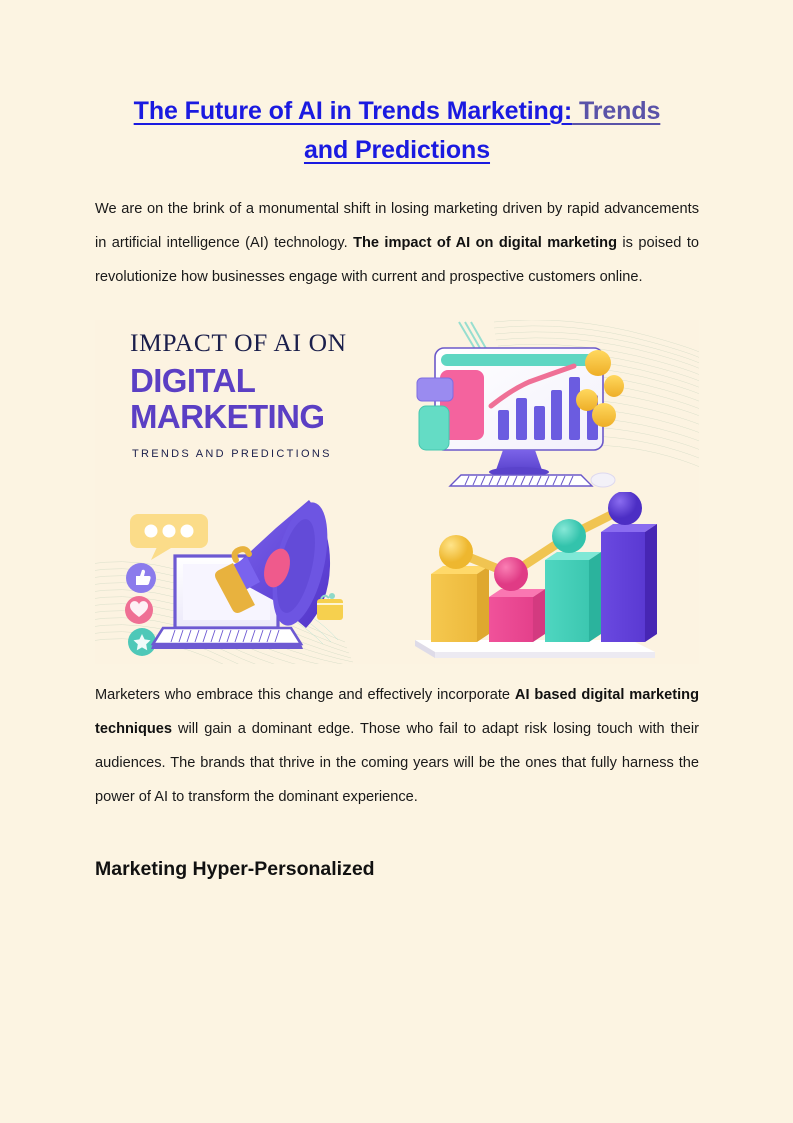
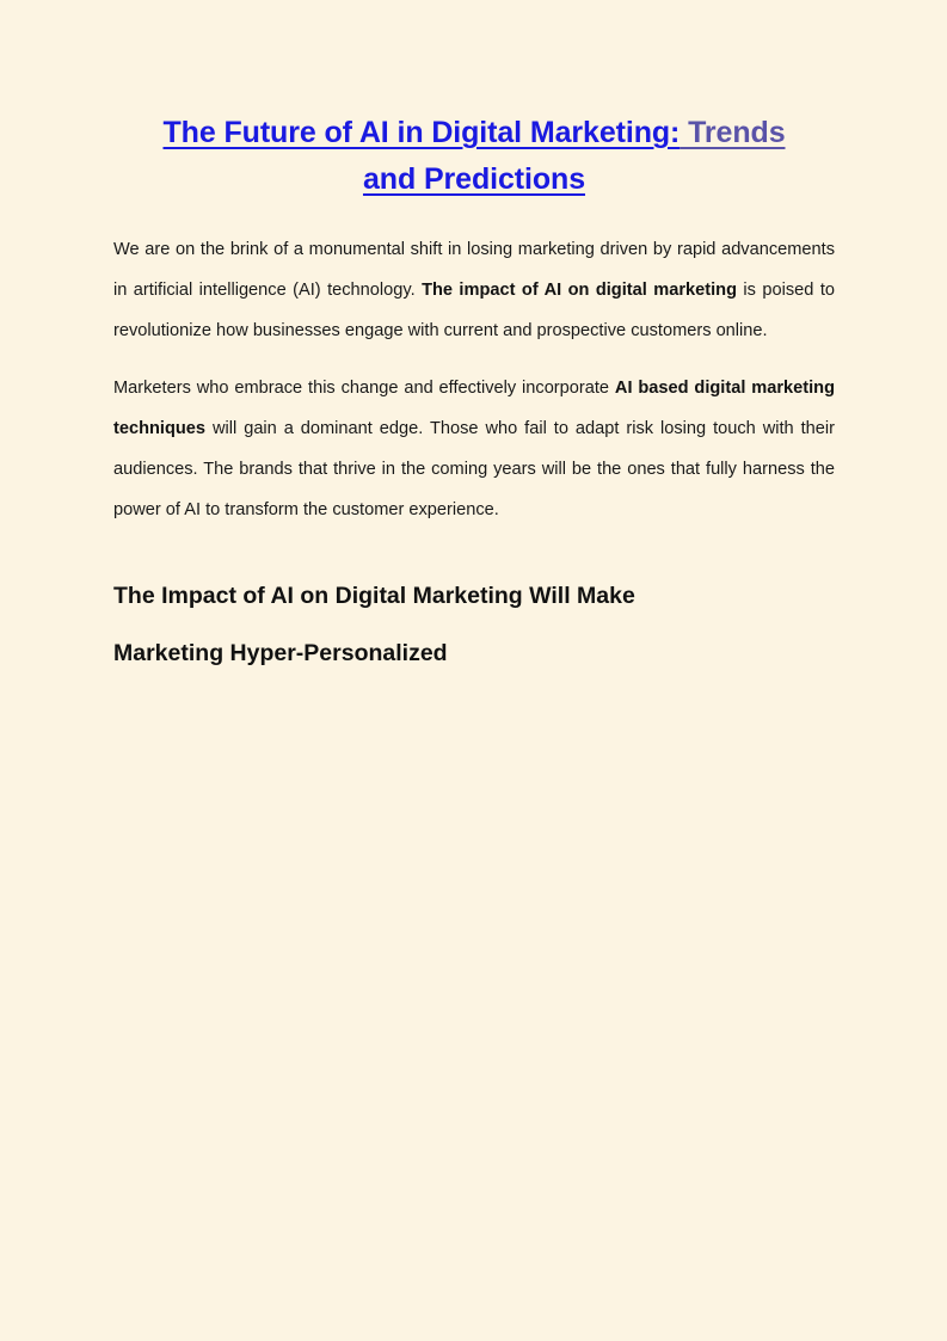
- The Future of AI in Trends Marketing: Trends
+ The Future of AI in Digital Marketing: Trends
  and Predictions
  We are on the brink of a monumental shift in losing marketing driven by rapid advancements in artificial intelligence (AI) technology. The impact of AI on digital marketing is poised to revolutionize how businesses engage with current and prospective customers online.
- IMPACT OF AI ON
- DIGITAL
- MARKETING
- TRENDS AND PREDICTIONS
- Marketers who embrace this change and effectively incorporate AI based digital marketing techniques will gain a dominant edge. Those who fail to adapt risk losing touch with their audiences. The brands that thrive in the coming years will be the ones that fully harness the power of AI to transform the dominant experience.
+ Marketers who embrace this change and effectively incorporate AI based digital marketing techniques will gain a dominant edge. Those who fail to adapt risk losing touch with their audiences. The brands that thrive in the coming years will be the ones that fully harness the power of AI to transform the customer experience.
+ The Impact of AI on Digital Marketing Will Make
  Marketing Hyper-Personalized
